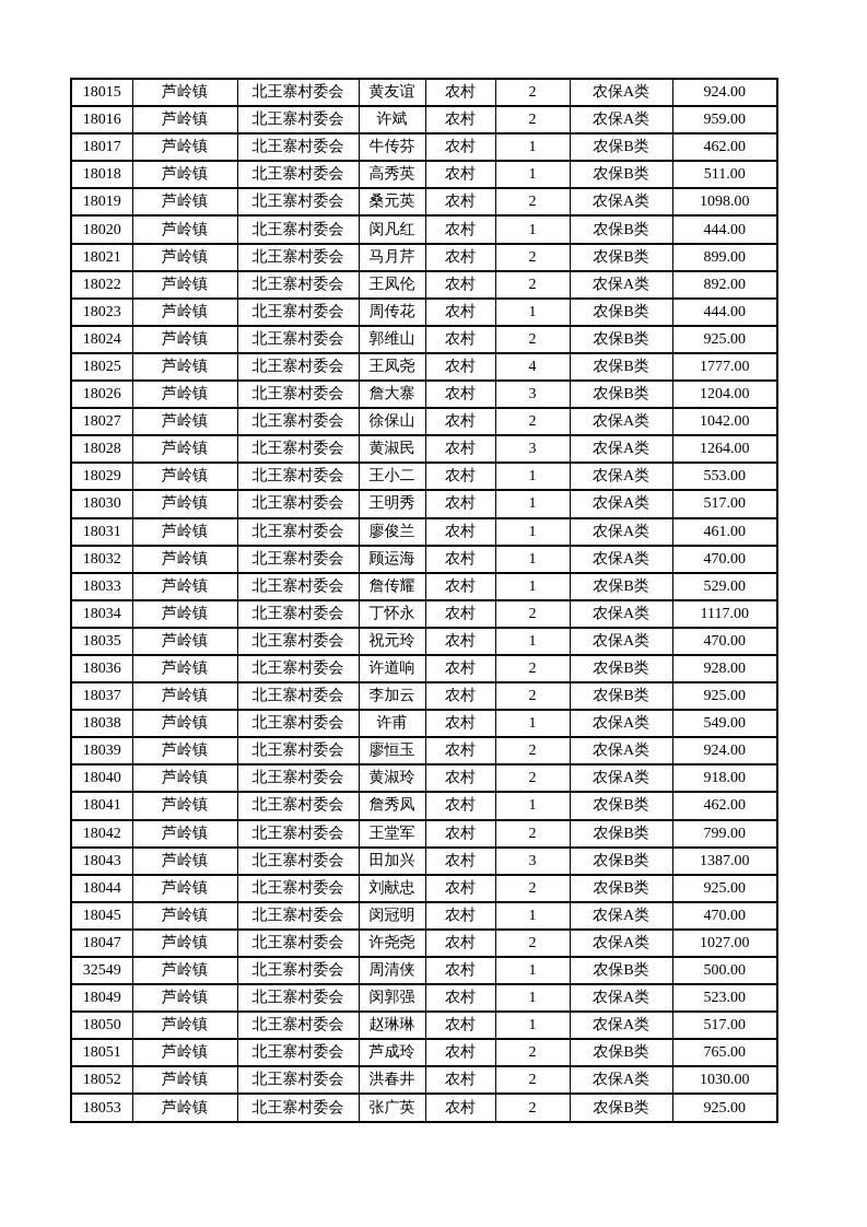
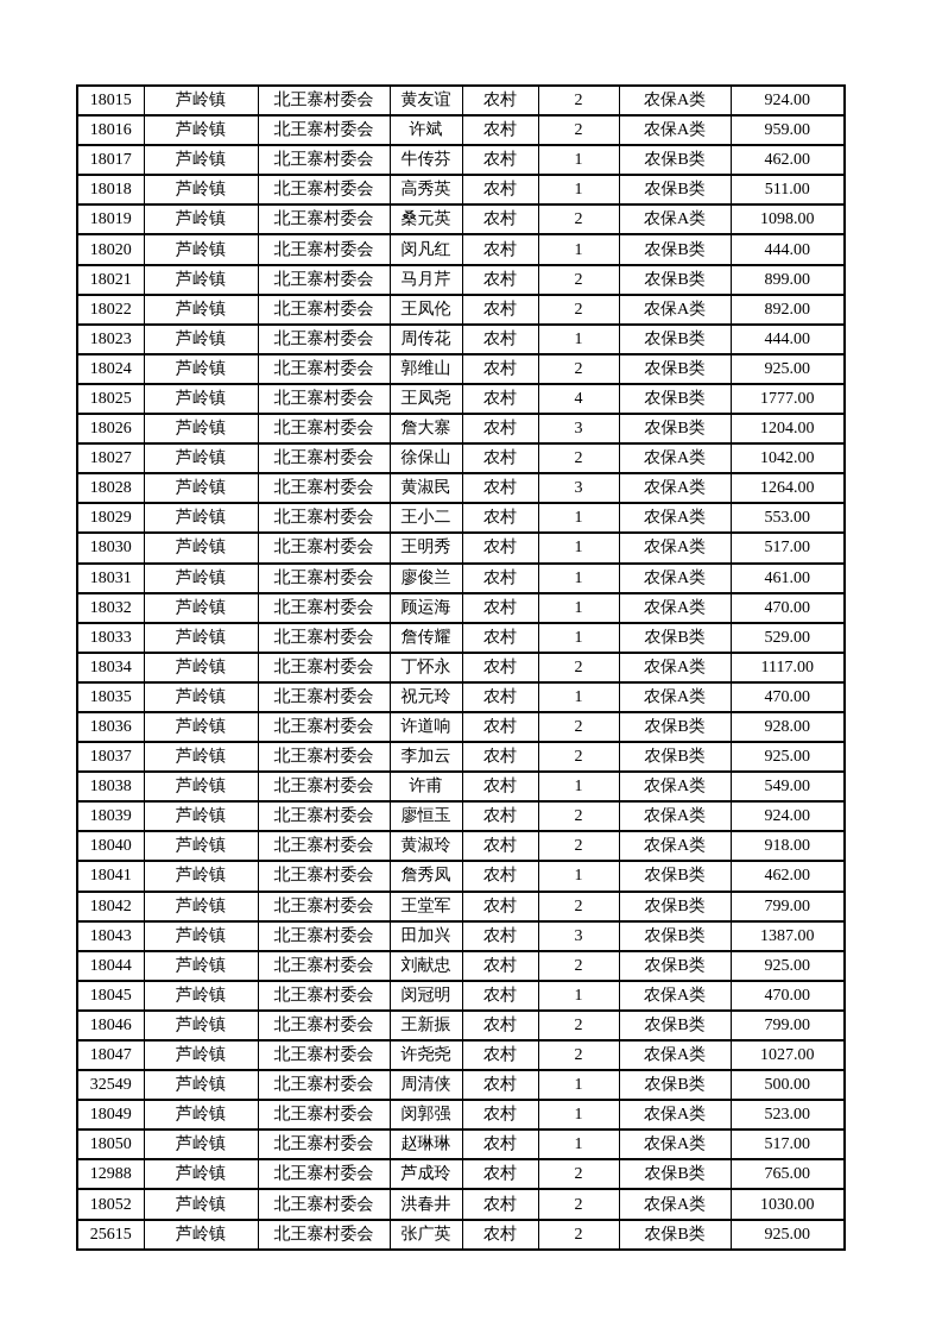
  18015	芦岭镇	北王寨村委会	黄友谊	农村	2	农保A类	924.00
  18016	芦岭镇	北王寨村委会	许斌	农村	2	农保A类	959.00
  18017	芦岭镇	北王寨村委会	牛传芬	农村	1	农保B类	462.00
  18018	芦岭镇	北王寨村委会	高秀英	农村	1	农保B类	511.00
  18019	芦岭镇	北王寨村委会	桑元英	农村	2	农保A类	1098.00
  18020	芦岭镇	北王寨村委会	闵凡红	农村	1	农保B类	444.00
  18021	芦岭镇	北王寨村委会	马月芹	农村	2	农保B类	899.00
  18022	芦岭镇	北王寨村委会	王凤伦	农村	2	农保A类	892.00
  18023	芦岭镇	北王寨村委会	周传花	农村	1	农保B类	444.00
  18024	芦岭镇	北王寨村委会	郭维山	农村	2	农保B类	925.00
  18025	芦岭镇	北王寨村委会	王凤尧	农村	4	农保B类	1777.00
  18026	芦岭镇	北王寨村委会	詹大寨	农村	3	农保B类	1204.00
  18027	芦岭镇	北王寨村委会	徐保山	农村	2	农保A类	1042.00
  18028	芦岭镇	北王寨村委会	黄淑民	农村	3	农保A类	1264.00
  18029	芦岭镇	北王寨村委会	王小二	农村	1	农保A类	553.00
  18030	芦岭镇	北王寨村委会	王明秀	农村	1	农保A类	517.00
  18031	芦岭镇	北王寨村委会	廖俊兰	农村	1	农保A类	461.00
  18032	芦岭镇	北王寨村委会	顾运海	农村	1	农保A类	470.00
  18033	芦岭镇	北王寨村委会	詹传耀	农村	1	农保B类	529.00
  18034	芦岭镇	北王寨村委会	丁怀永	农村	2	农保A类	1117.00
  18035	芦岭镇	北王寨村委会	祝元玲	农村	1	农保A类	470.00
  18036	芦岭镇	北王寨村委会	许道响	农村	2	农保B类	928.00
  18037	芦岭镇	北王寨村委会	李加云	农村	2	农保B类	925.00
  18038	芦岭镇	北王寨村委会	许甫	农村	1	农保A类	549.00
  18039	芦岭镇	北王寨村委会	廖恒玉	农村	2	农保A类	924.00
  18040	芦岭镇	北王寨村委会	黄淑玲	农村	2	农保A类	918.00
  18041	芦岭镇	北王寨村委会	詹秀凤	农村	1	农保B类	462.00
  18042	芦岭镇	北王寨村委会	王堂军	农村	2	农保B类	799.00
  18043	芦岭镇	北王寨村委会	田加兴	农村	3	农保B类	1387.00
  18044	芦岭镇	北王寨村委会	刘献忠	农村	2	农保B类	925.00
  18045	芦岭镇	北王寨村委会	闵冠明	农村	1	农保A类	470.00
+ 18046	芦岭镇	北王寨村委会	王新振	农村	2	农保B类	799.00
  18047	芦岭镇	北王寨村委会	许尧尧	农村	2	农保A类	1027.00
  32549	芦岭镇	北王寨村委会	周清侠	农村	1	农保B类	500.00
  18049	芦岭镇	北王寨村委会	闵郭强	农村	1	农保A类	523.00
  18050	芦岭镇	北王寨村委会	赵琳琳	农村	1	农保A类	517.00
- 18051	芦岭镇	北王寨村委会	芦成玲	农村	2	农保B类	765.00
+ 12988	芦岭镇	北王寨村委会	芦成玲	农村	2	农保B类	765.00
  18052	芦岭镇	北王寨村委会	洪春井	农村	2	农保A类	1030.00
- 18053	芦岭镇	北王寨村委会	张广英	农村	2	农保B类	925.00
+ 25615	芦岭镇	北王寨村委会	张广英	农村	2	农保B类	925.00
